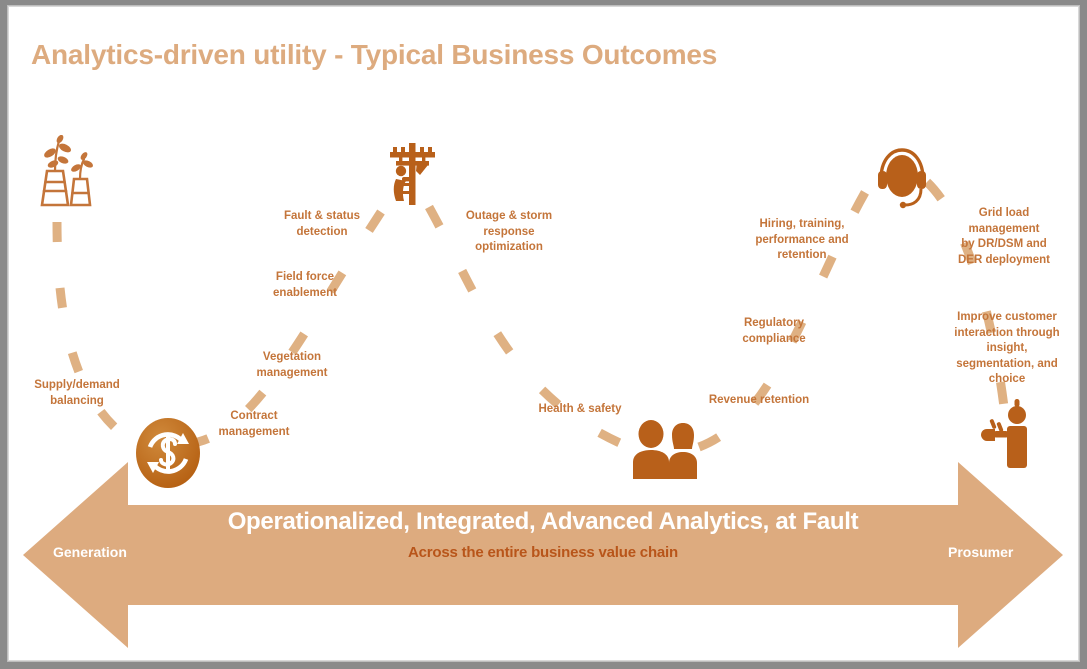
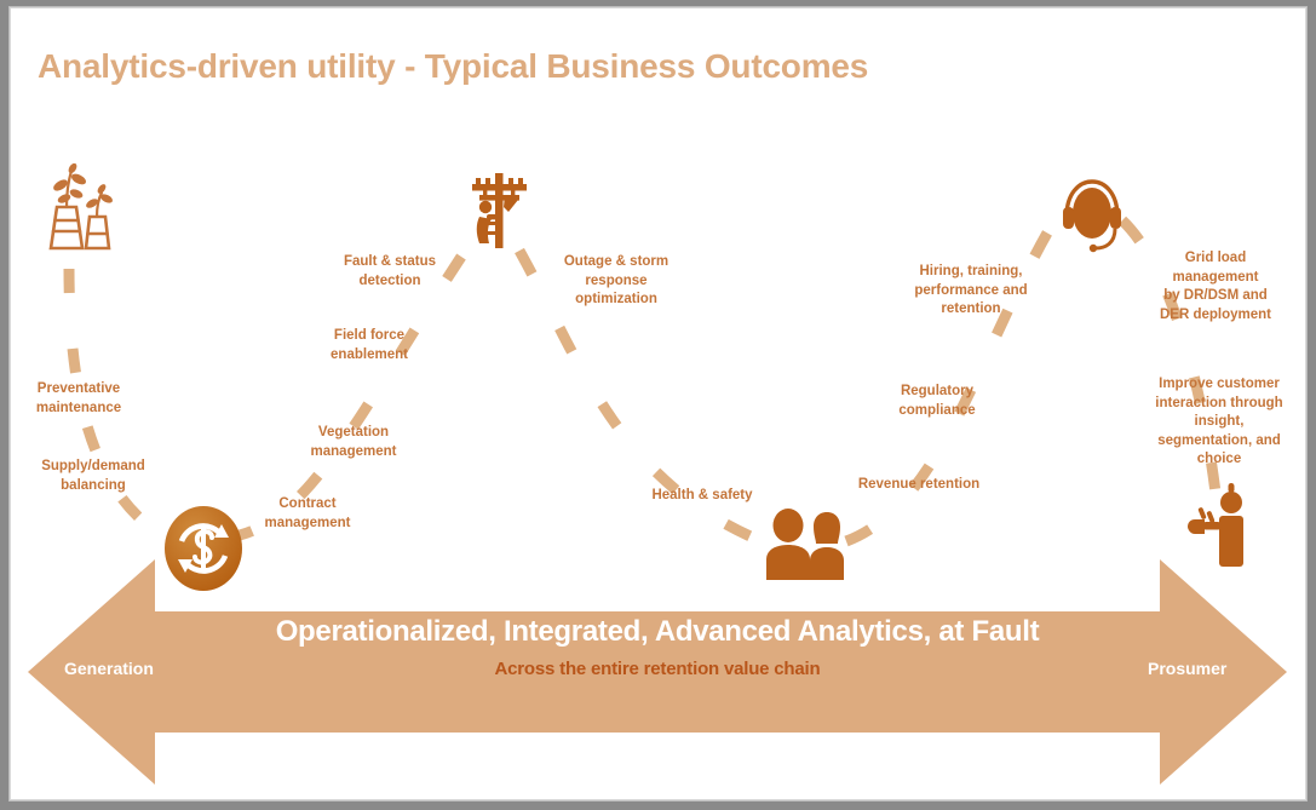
  Analytics-driven utility - Typical Business Outcomes
+ Preventative
+ maintenance
  Supply/demand
  balancing
  Fault & status
  detection
  Field force
  enablement
  Vegetation
  management
  Contract
  management
  Outage & storm
  response
  optimization
  Health & safety
  Hiring, training,
  performance and
  retention
  Regulatory
  compliance
  Revenue retention
  Grid load
  management
  by DR/DSM and
  DER deployment
  Improve customer
  interaction through
  insight,
  segmentation, and
  choice
  Operationalized, Integrated, Advanced Analytics, at Fault
- Across the entire business value chain
+ Across the entire retention value chain
  Generation
  Prosumer
